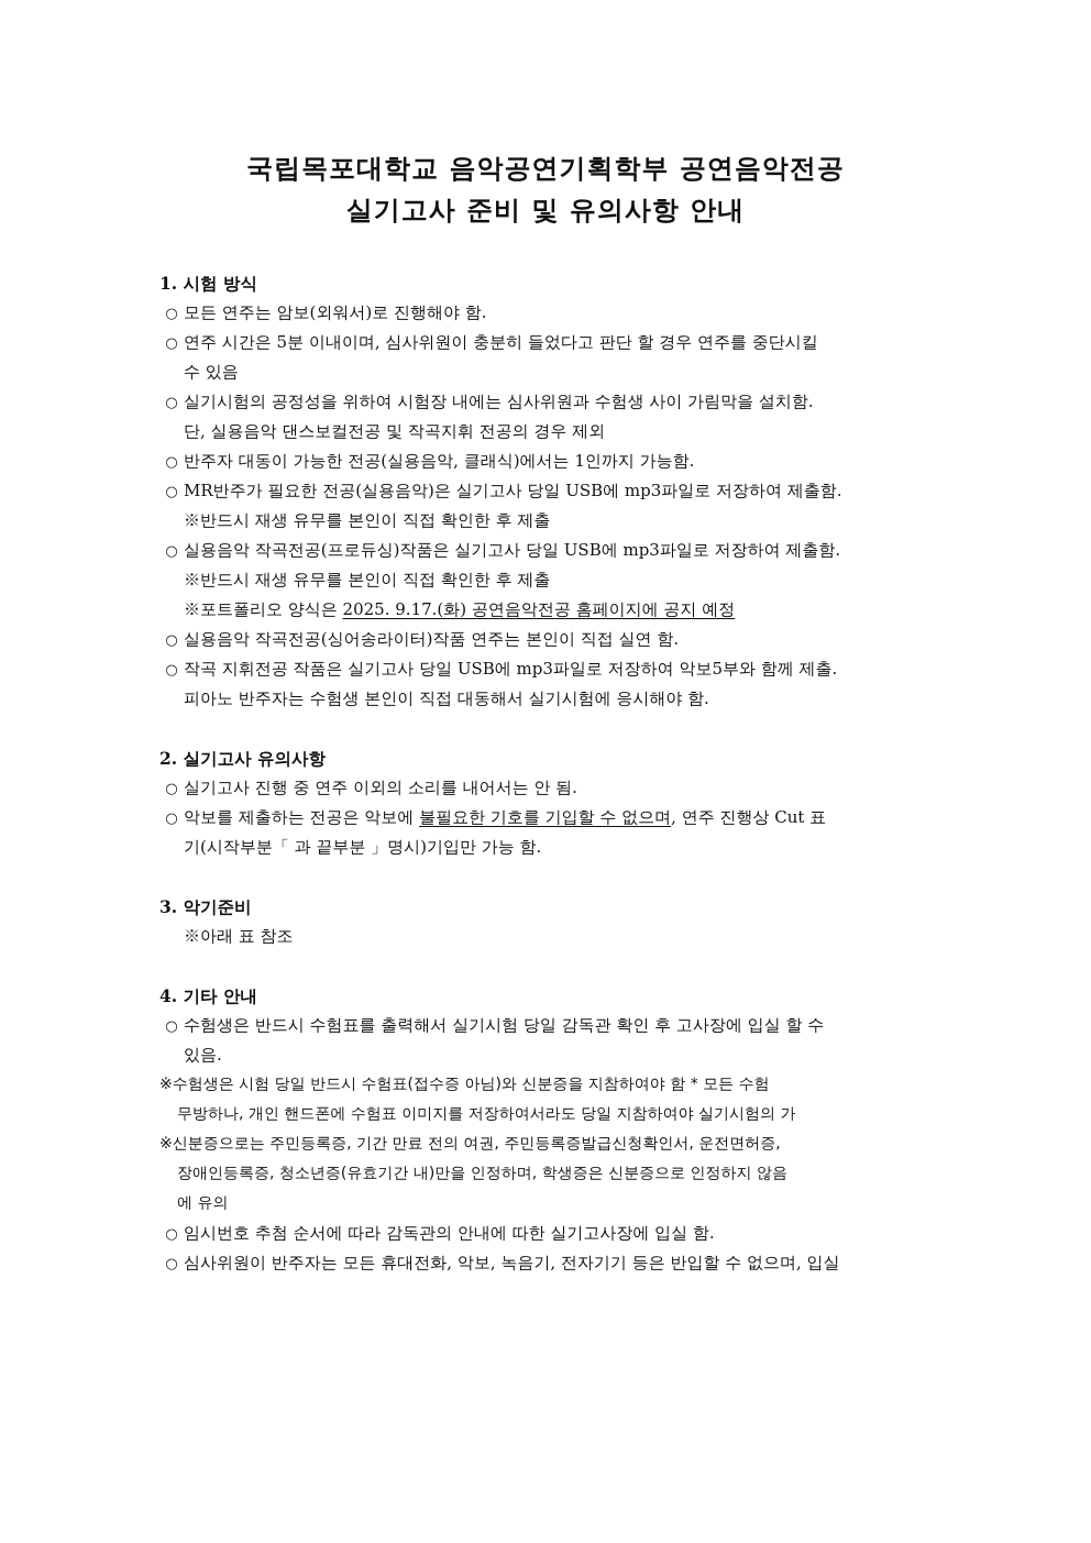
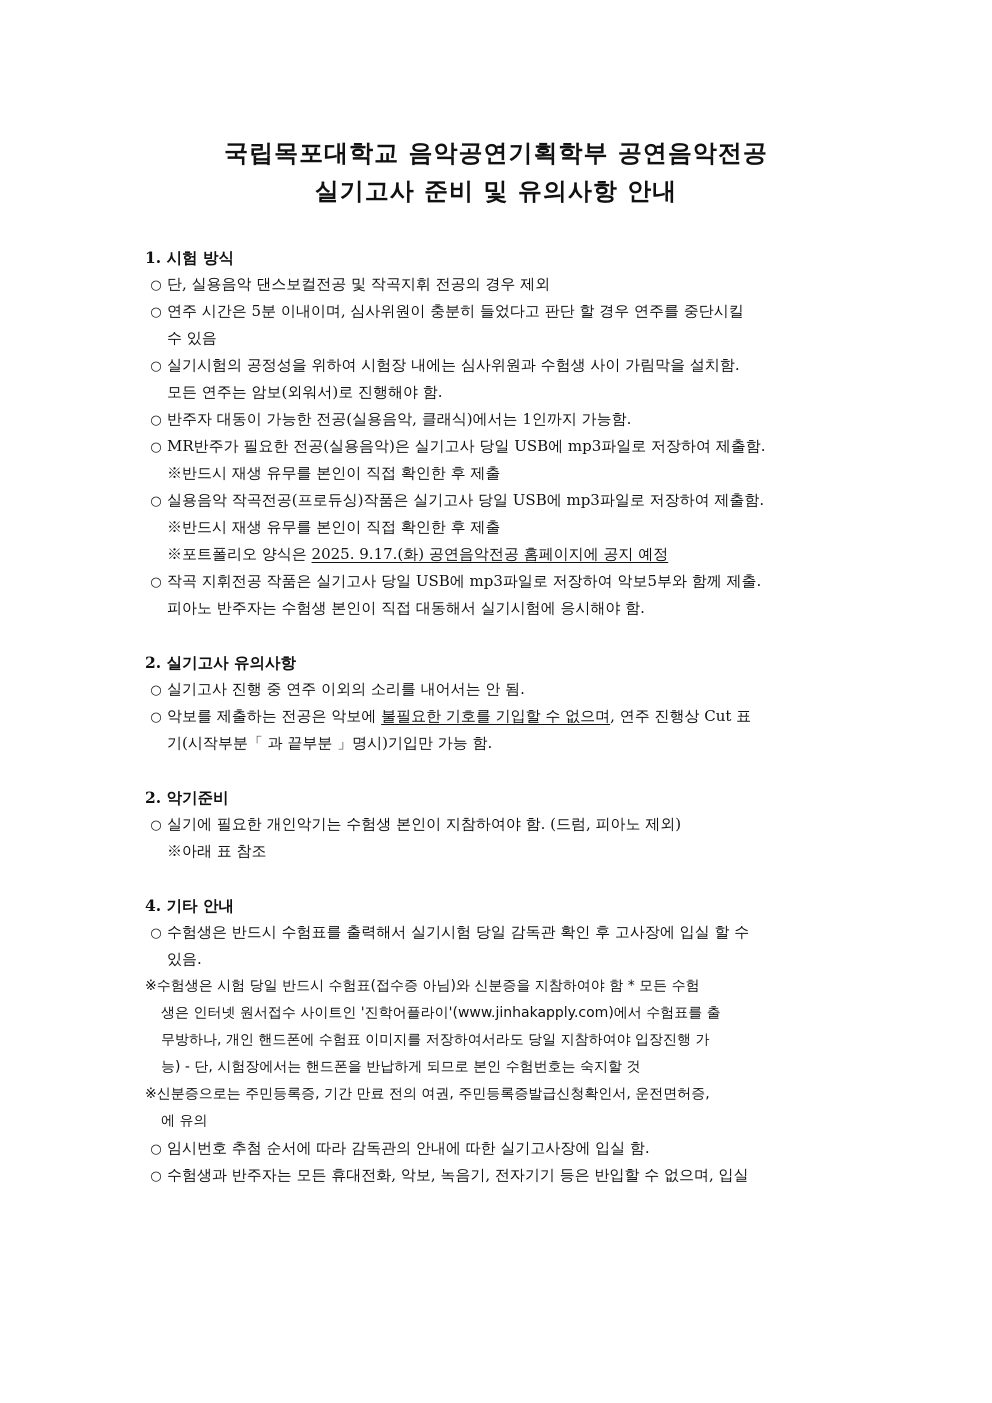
  국립목포대학교 음악공연기획학부 공연음악전공
  실기고사 준비 및 유의사항 안내
  1. 시험 방식
- ○ 모든 연주는 암보(외워서)로 진행해야 함.
+ ○ 단, 실용음악 댄스보컬전공 및 작곡지휘 전공의 경우 제외
  ○ 연주 시간은 5분 이내이며, 심사위원이 충분히 들었다고 판단 할 경우 연주를 중단시킬
  수 있음
  ○ 실기시험의 공정성을 위하여 시험장 내에는 심사위원과 수험생 사이 가림막을 설치함.
- 단, 실용음악 댄스보컬전공 및 작곡지휘 전공의 경우 제외
+ 모든 연주는 암보(외워서)로 진행해야 함.
  ○ 반주자 대동이 가능한 전공(실용음악, 클래식)에서는 1인까지 가능함.
  ○ MR반주가 필요한 전공(실용음악)은 실기고사 당일 USB에 mp3파일로 저장하여 제출함.
  ※반드시 재생 유무를 본인이 직접 확인한 후 제출
  ○ 실용음악 작곡전공(프로듀싱)작품은 실기고사 당일 USB에 mp3파일로 저장하여 제출함.
  ※반드시 재생 유무를 본인이 직접 확인한 후 제출
  ※포트폴리오 양식은 2025. 9.17.(화) 공연음악전공 홈페이지에 공지 예정
- ○ 실용음악 작곡전공(싱어송라이터)작품 연주는 본인이 직접 실연 함.
  ○ 작곡 지휘전공 작품은 실기고사 당일 USB에 mp3파일로 저장하여 악보5부와 함께 제출.
  피아노 반주자는 수험생 본인이 직접 대동해서 실기시험에 응시해야 함.
  2. 실기고사 유의사항
  ○ 실기고사 진행 중 연주 이외의 소리를 내어서는 안 됨.
  ○ 악보를 제출하는 전공은 악보에 불필요한 기호를 기입할 수 없으며, 연주 진행상 Cut 표
  기(시작부분「 과 끝부분 」명시)기입만 가능 함.
- 3. 악기준비
+ 2. 악기준비
+ ○ 실기에 필요한 개인악기는 수험생 본인이 지참하여야 함. (드럼, 피아노 제외)
  ※아래 표 참조
  4. 기타 안내
  ○ 수험생은 반드시 수험표를 출력해서 실기시험 당일 감독관 확인 후 고사장에 입실 할 수
  있음.
  ※수험생은 시험 당일 반드시 수험표(접수증 아님)와 신분증을 지참하여야 함 * 모든 수험
+ 생은 인터넷 원서접수 사이트인 '진학어플라이'(www.jinhakapply.com)에서 수험표를 출
- 무방하나, 개인 핸드폰에 수험표 이미지를 저장하여서라도 당일 지참하여야 실기시험의 가
+ 무방하나, 개인 핸드폰에 수험표 이미지를 저장하여서라도 당일 지참하여야 입장진행 가
+ 능) - 단, 시험장에서는 핸드폰을 반납하게 되므로 본인 수험번호는 숙지할 것
  ※신분증으로는 주민등록증, 기간 만료 전의 여권, 주민등록증발급신청확인서, 운전면허증,
- 장애인등록증, 청소년증(유효기간 내)만을 인정하며, 학생증은 신분증으로 인정하지 않음
  에 유의
  ○ 임시번호 추첨 순서에 따라 감독관의 안내에 따한 실기고사장에 입실 함.
- ○ 심사위원이 반주자는 모든 휴대전화, 악보, 녹음기, 전자기기 등은 반입할 수 없으며, 입실
+ ○ 수험생과 반주자는 모든 휴대전화, 악보, 녹음기, 전자기기 등은 반입할 수 없으며, 입실
